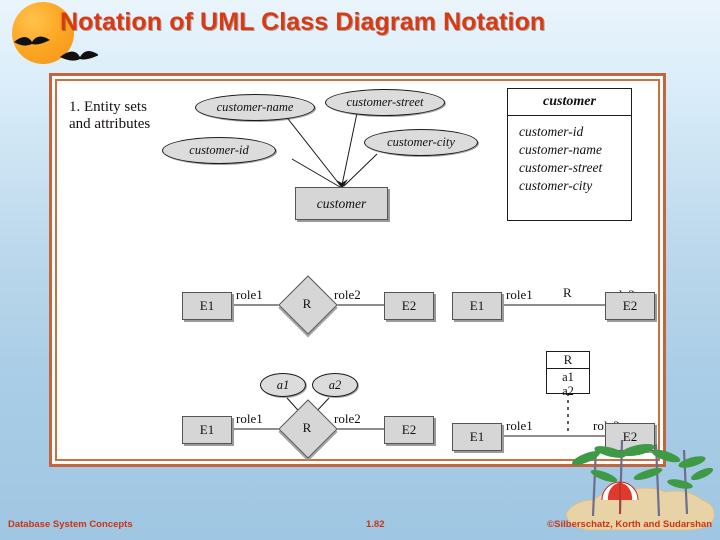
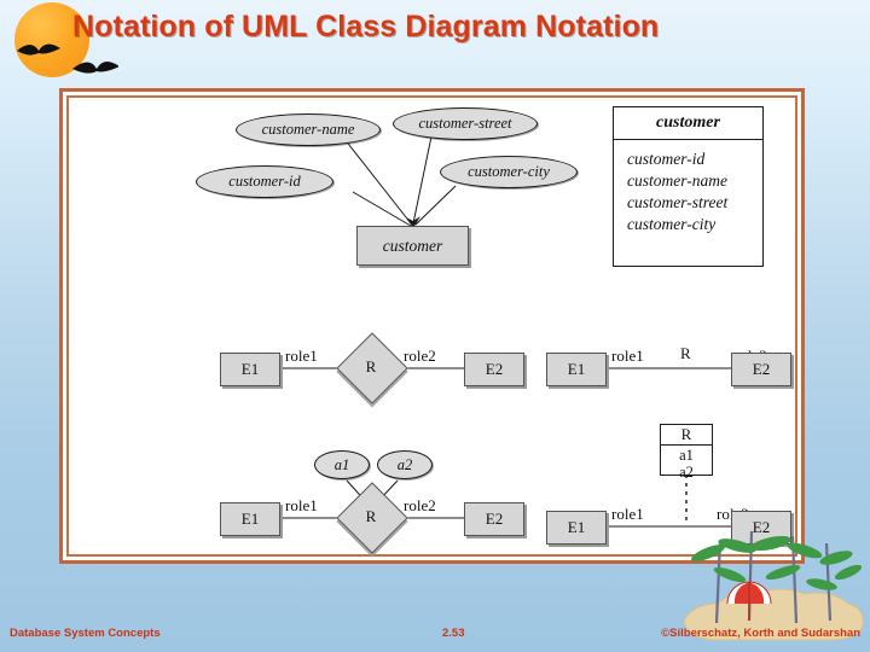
  Notation of UML Class Diagram Notation
- 1. Entity sets
- and attributes
  customer-name
  customer-street
  customer-id
  customer-city
  customer
  customer
  customer-id
  customer-name
  customer-street
  customer-city
  E1
  role1
  R
  role2
  E2
  E1
  role1
  R
  E2
  a1
  a2
  E1
  role1
  R
  role2
  E2
  R
  a1
  a2
  E1
  role1
  E2
  Database System Concepts
- 1.82
+ 2.53
  ©Silberschatz, Korth and Sudarshan
